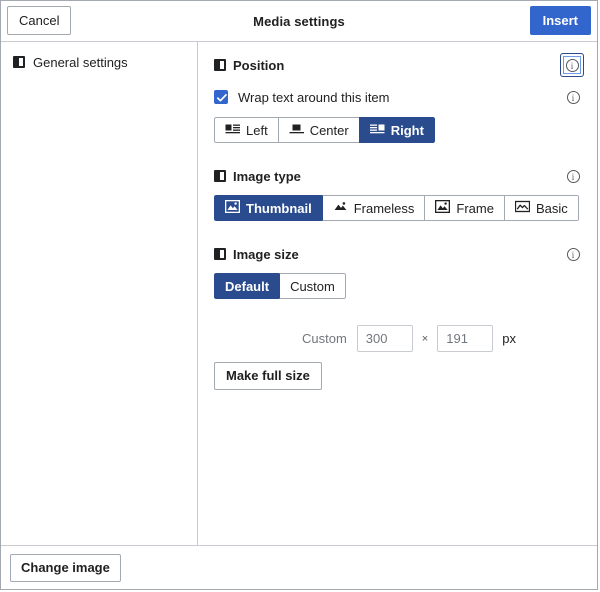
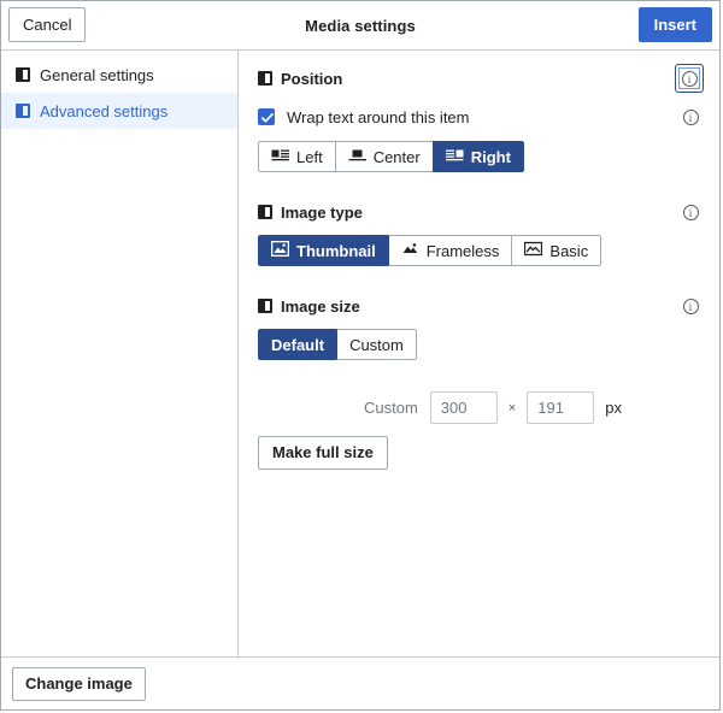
  Cancel
  Media settings
  Insert
  General settings
+ Advanced settings
  Position
  i
  Wrap text around this item
  i
  Left
  Center
  Right
  Image type
  i
  Thumbnail
  Frameless
- Frame
  Basic
  Image size
  i
  Default
  Custom
  Custom
  300
  ×
  191
  px
  Make full size
  Change image
